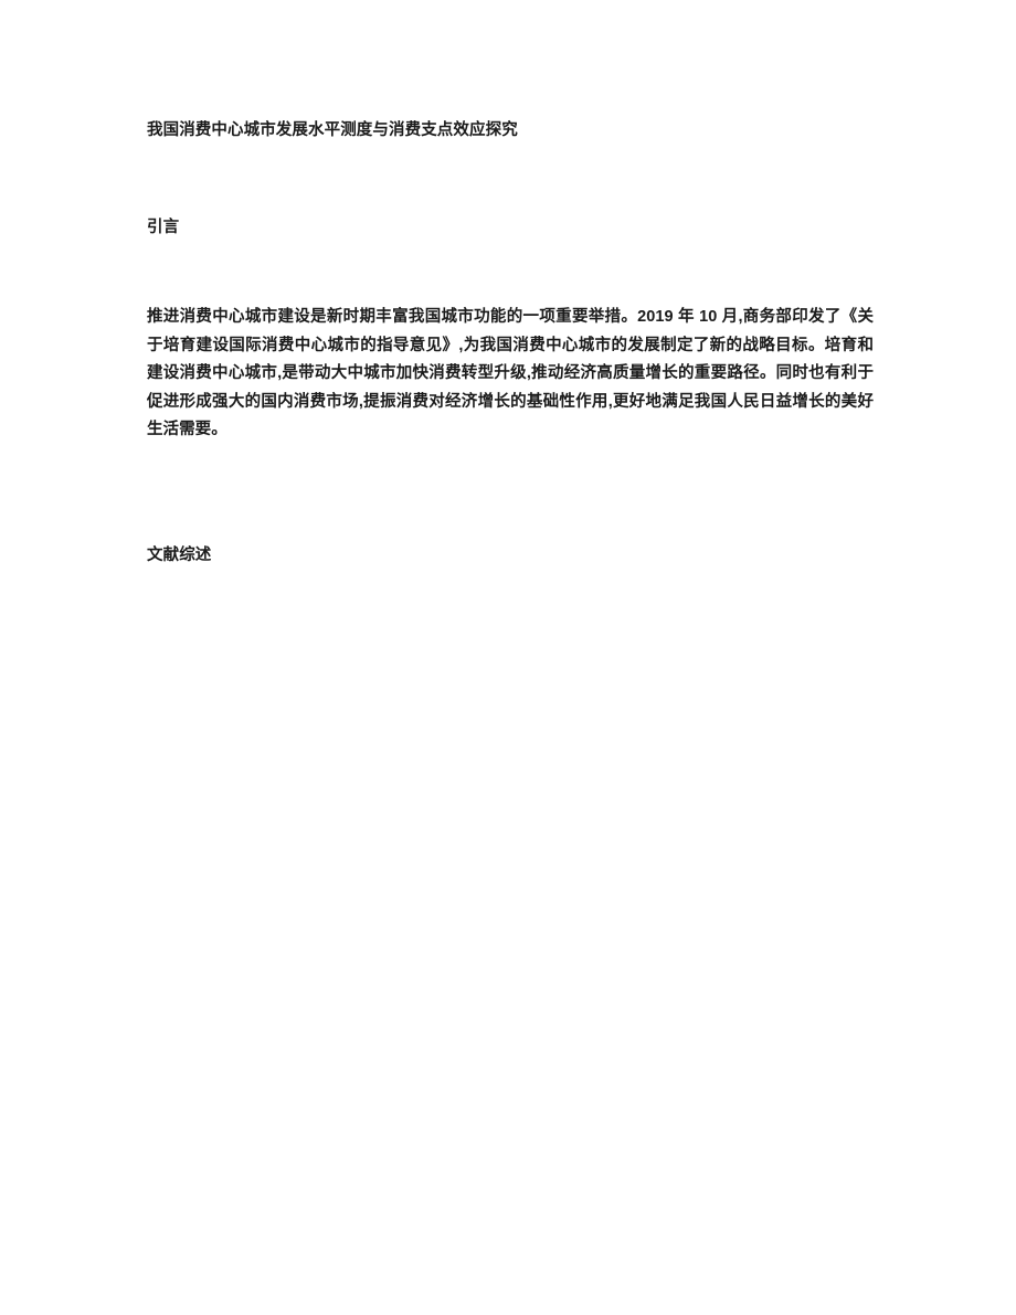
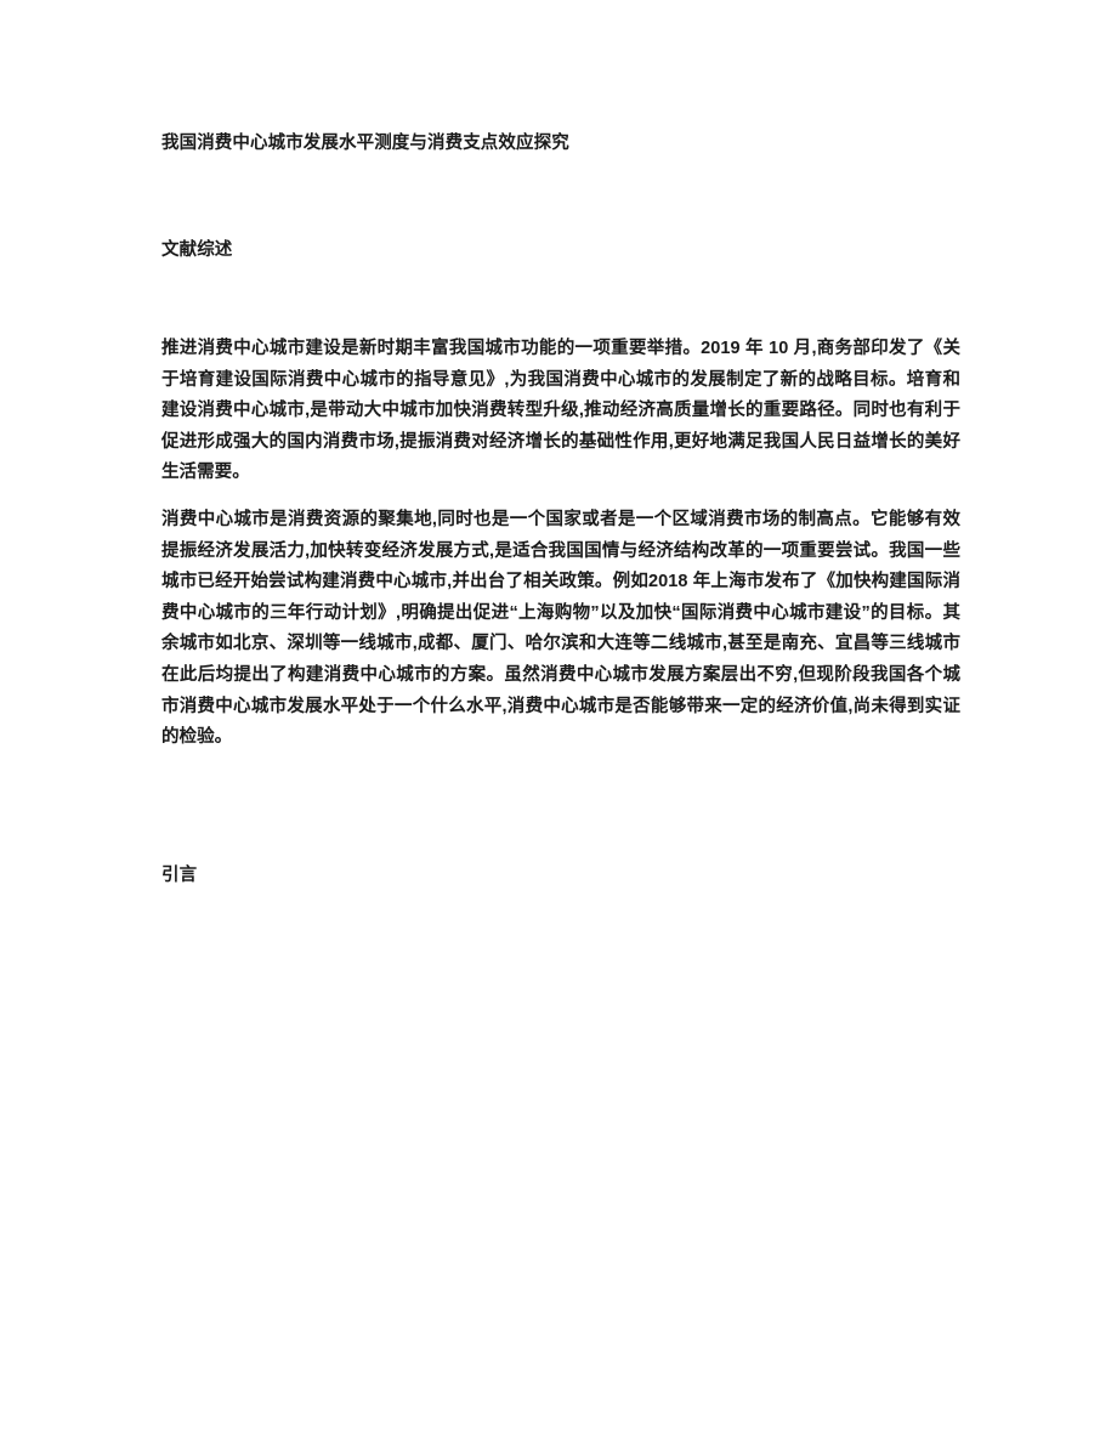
  我国消费中心城市发展水平测度与消费支点效应探究
- 引言
+ 文献综述
  推进消费中心城市建设是新时期丰富我国城市功能的一项重要举措。2019 年 10 月,商务部印发了《关于培育建设国际消费中心城市的指导意见》,为我国消费中心城市的发展制定了新的战略目标。培育和建设消费中心城市,是带动大中城市加快消费转型升级,推动经济高质量增长的重要路径。同时也有利于促进形成强大的国内消费市场,提振消费对经济增长的基础性作用,更好地满足我国人民日益增长的美好生活需要。
+ 消费中心城市是消费资源的聚集地,同时也是一个国家或者是一个区域消费市场的制高点。它能够有效提振经济发展活力,加快转变经济发展方式,是适合我国国情与经济结构改革的一项重要尝试。我国一些城市已经开始尝试构建消费中心城市,并出台了相关政策。例如2018 年上海市发布了《加快构建国际消费中心城市的三年行动计划》,明确提出促进“上海购物”以及加快“国际消费中心城市建设”的目标。其余城市如北京、深圳等一线城市,成都、厦门、哈尔滨和大连等二线城市,甚至是南充、宜昌等三线城市在此后均提出了构建消费中心城市的方案。虽然消费中心城市发展方案层出不穷,但现阶段我国各个城市消费中心城市发展水平处于一个什么水平,消费中心城市是否能够带来一定的经济价值,尚未得到实证的检验。
- 文献综述
+ 引言
